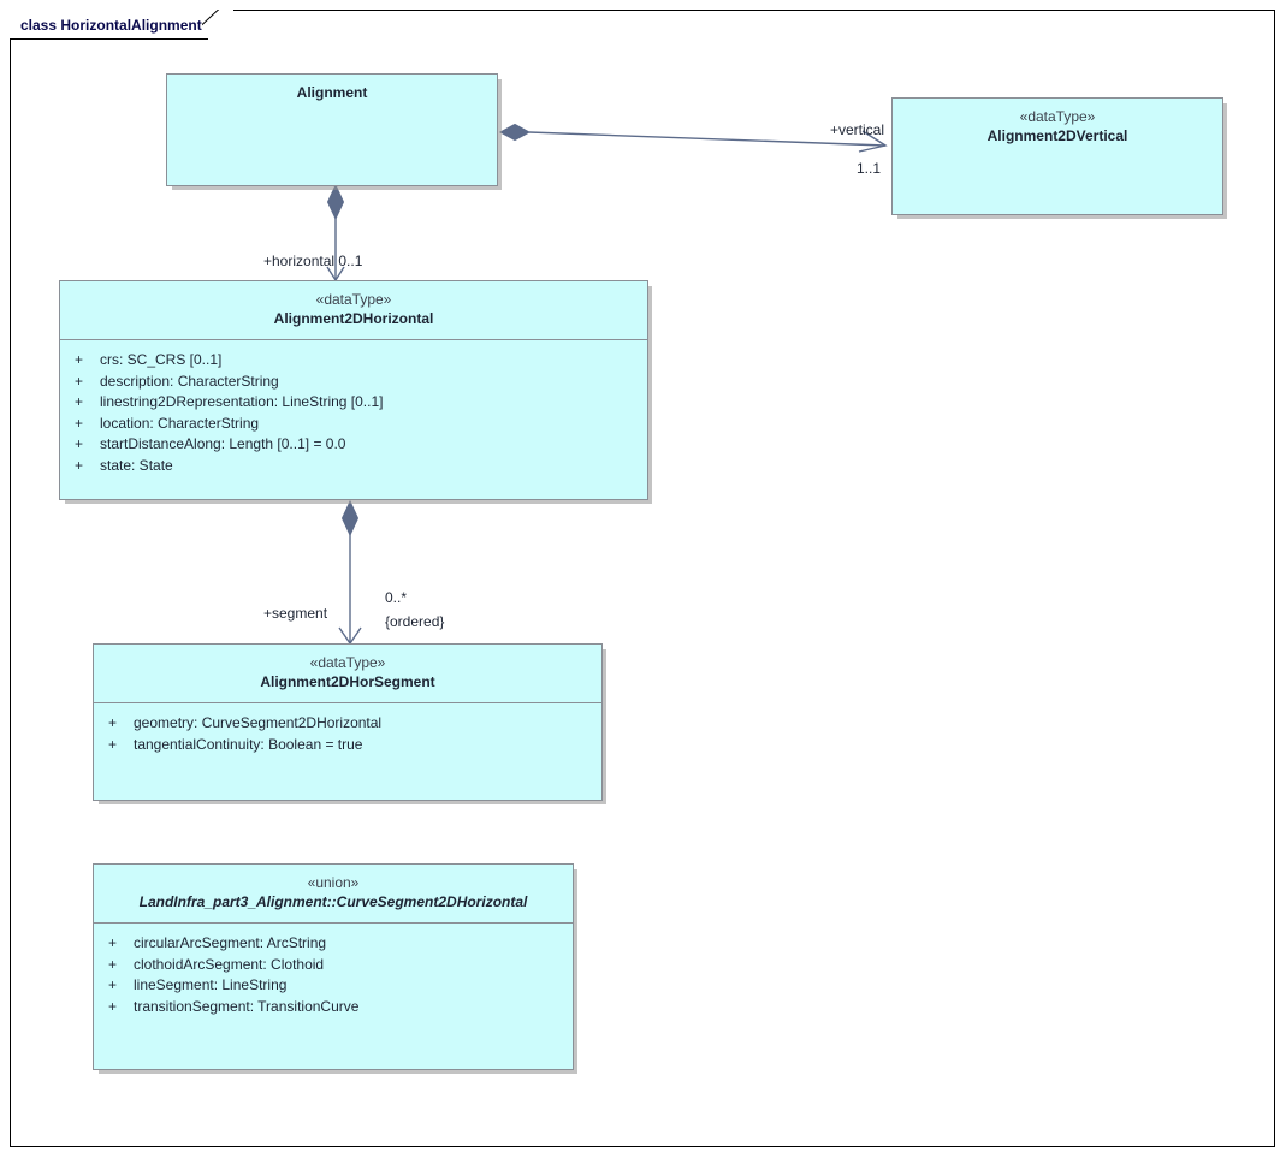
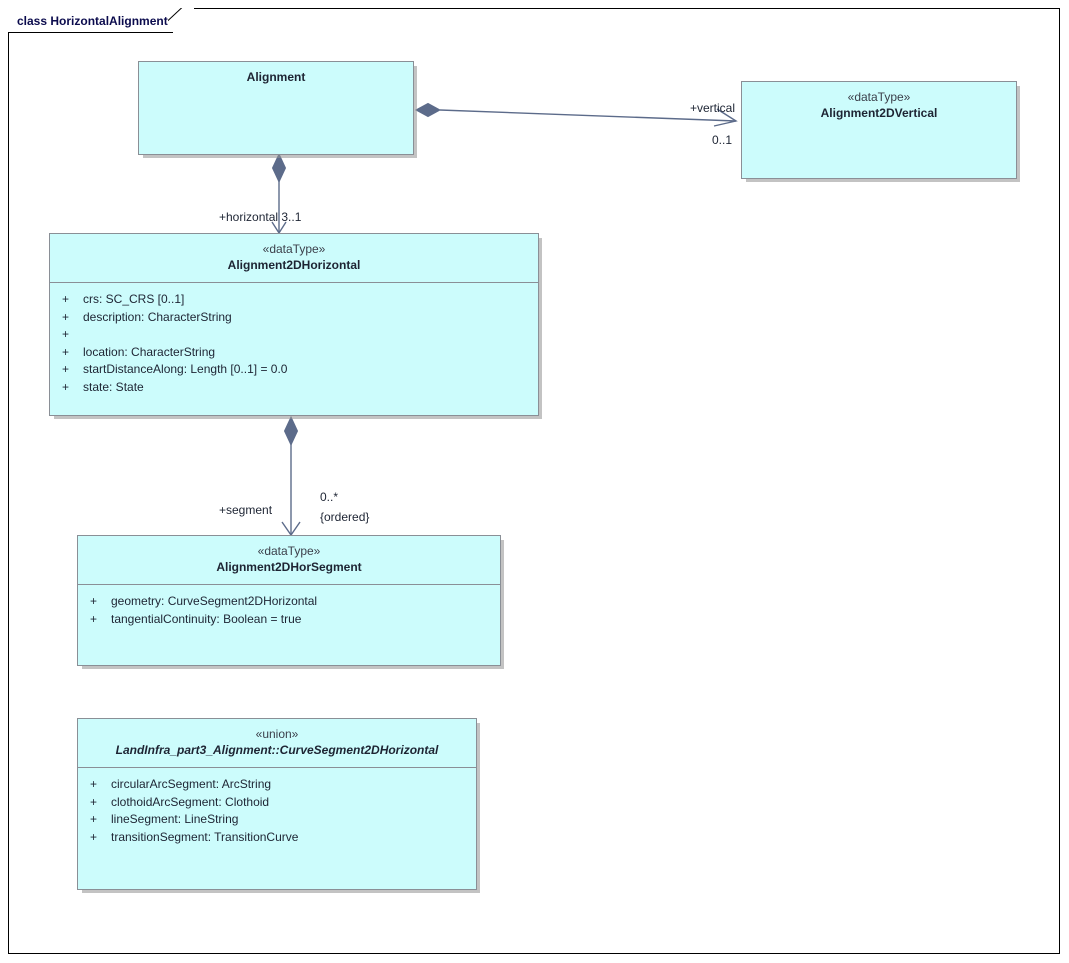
  class HorizontalAlignment
  +vertical
- 1..1
+ 0..1
- +horizontal 0..1
+ +horizontal 3..1
  +segment
  0..*
  {ordered}
  Alignment
  «dataType»
  Alignment2DVertical
  «dataType»
  Alignment2DHorizontal
  +
  crs: SC_CRS [0..1]
  +
  description: CharacterString
  +
- linestring2DRepresentation: LineString [0..1]
  +
  location: CharacterString
  +
  startDistanceAlong: Length [0..1] = 0.0
  +
  state: State
  «dataType»
  Alignment2DHorSegment
  +
  geometry: CurveSegment2DHorizontal
  +
  tangentialContinuity: Boolean = true
  «union»
  LandInfra_part3_Alignment::CurveSegment2DHorizontal
  +
  circularArcSegment: ArcString
  +
  clothoidArcSegment: Clothoid
  +
  lineSegment: LineString
  +
  transitionSegment: TransitionCurve
